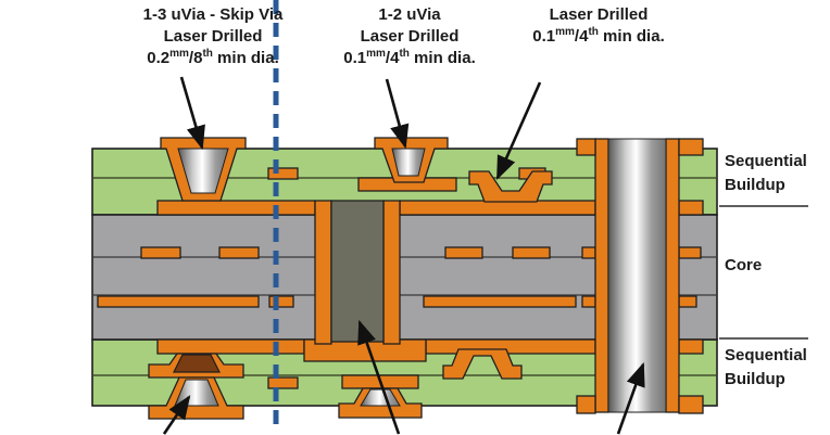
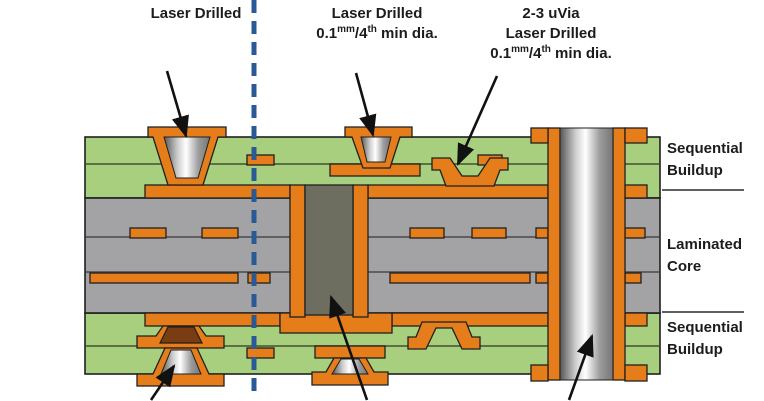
- 1-3 uVia - Skip Via
  Laser Drilled
- 0.2mm/8th min dia.
- 1-2 uVia
  Laser Drilled
  0.1mm/4th min dia.
+ 2-3 uVia
  Laser Drilled
  0.1mm/4th min dia.
  Sequential
  Buildup
+ Laminated
  Core
  Sequential
  Buildup
